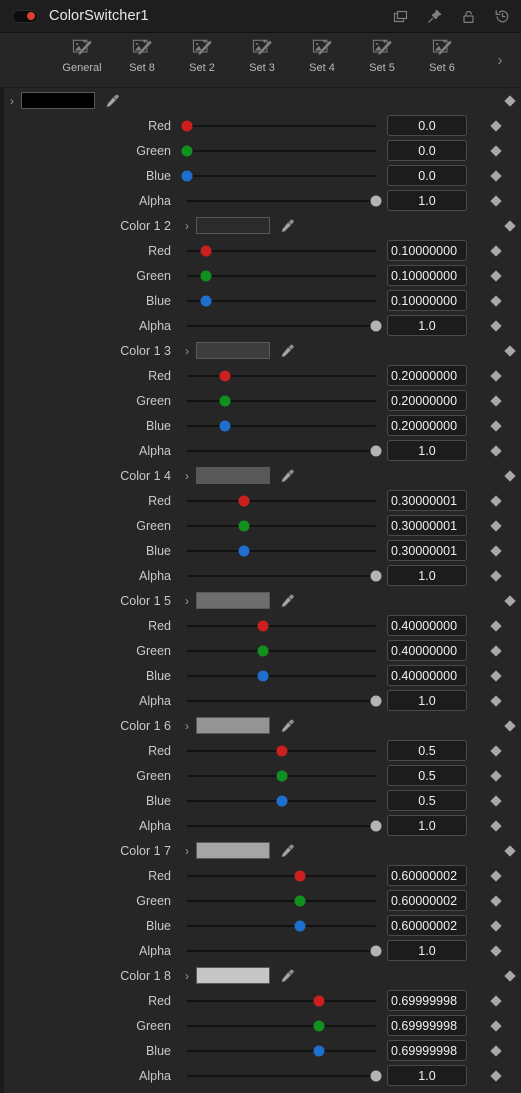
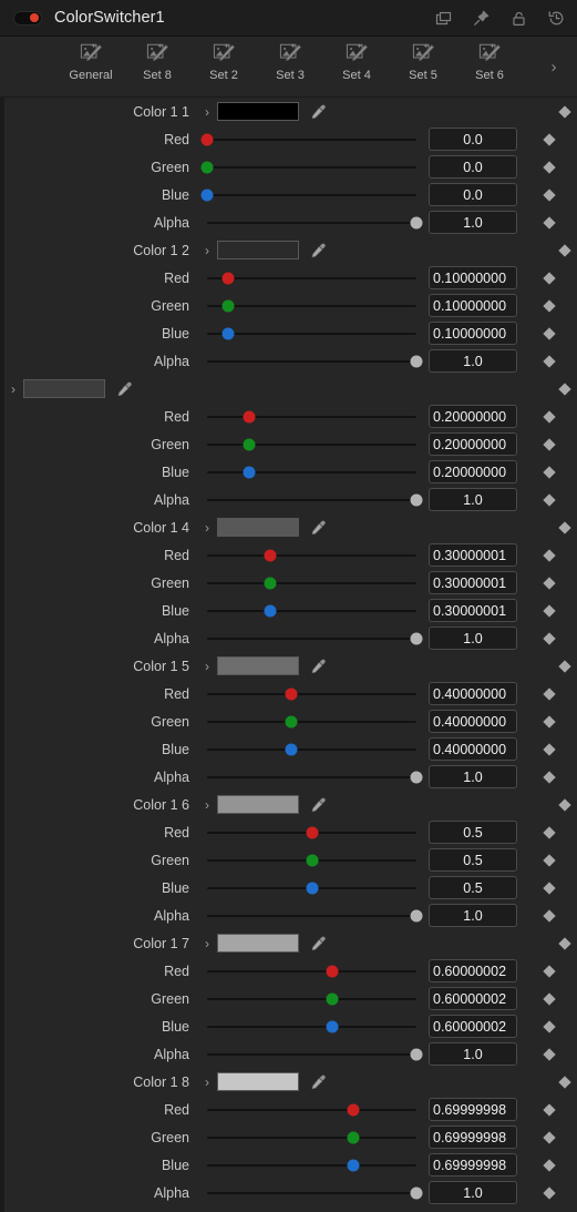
  ColorSwitcher1
  General
  Set 8
  Set 2
  Set 3
  Set 4
  Set 5
  Set 6
  ›
+ Color 1 1
  ›
  Red
  0.0
  Green
  0.0
  Blue
  0.0
  Alpha
  1.0
  Color 1 2
  ›
  Red
  0.10000000
  Green
  0.10000000
  Blue
  0.10000000
  Alpha
  1.0
- Color 1 3
  ›
  Red
  0.20000000
  Green
  0.20000000
  Blue
  0.20000000
  Alpha
  1.0
  Color 1 4
  ›
  Red
  0.30000001
  Green
  0.30000001
  Blue
  0.30000001
  Alpha
  1.0
  Color 1 5
  ›
  Red
  0.40000000
  Green
  0.40000000
  Blue
  0.40000000
  Alpha
  1.0
  Color 1 6
  ›
  Red
  0.5
  Green
  0.5
  Blue
  0.5
  Alpha
  1.0
  Color 1 7
  ›
  Red
  0.60000002
  Green
  0.60000002
  Blue
  0.60000002
  Alpha
  1.0
  Color 1 8
  ›
  Red
  0.69999998
  Green
  0.69999998
  Blue
  0.69999998
  Alpha
  1.0
